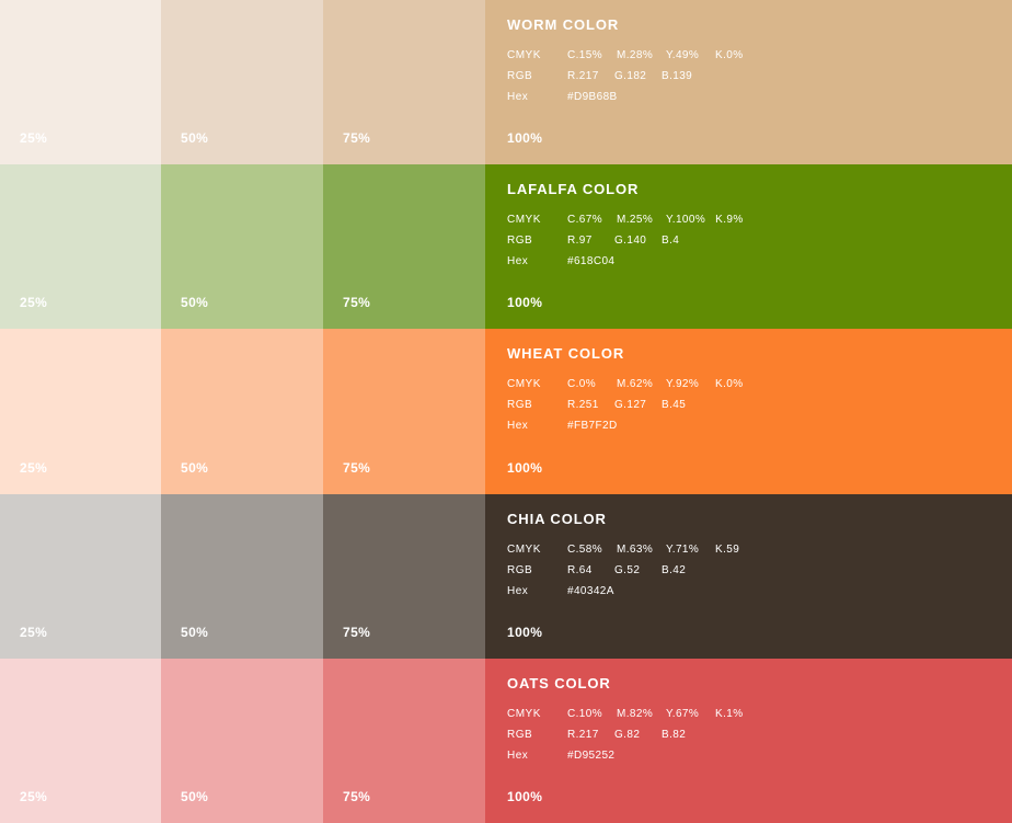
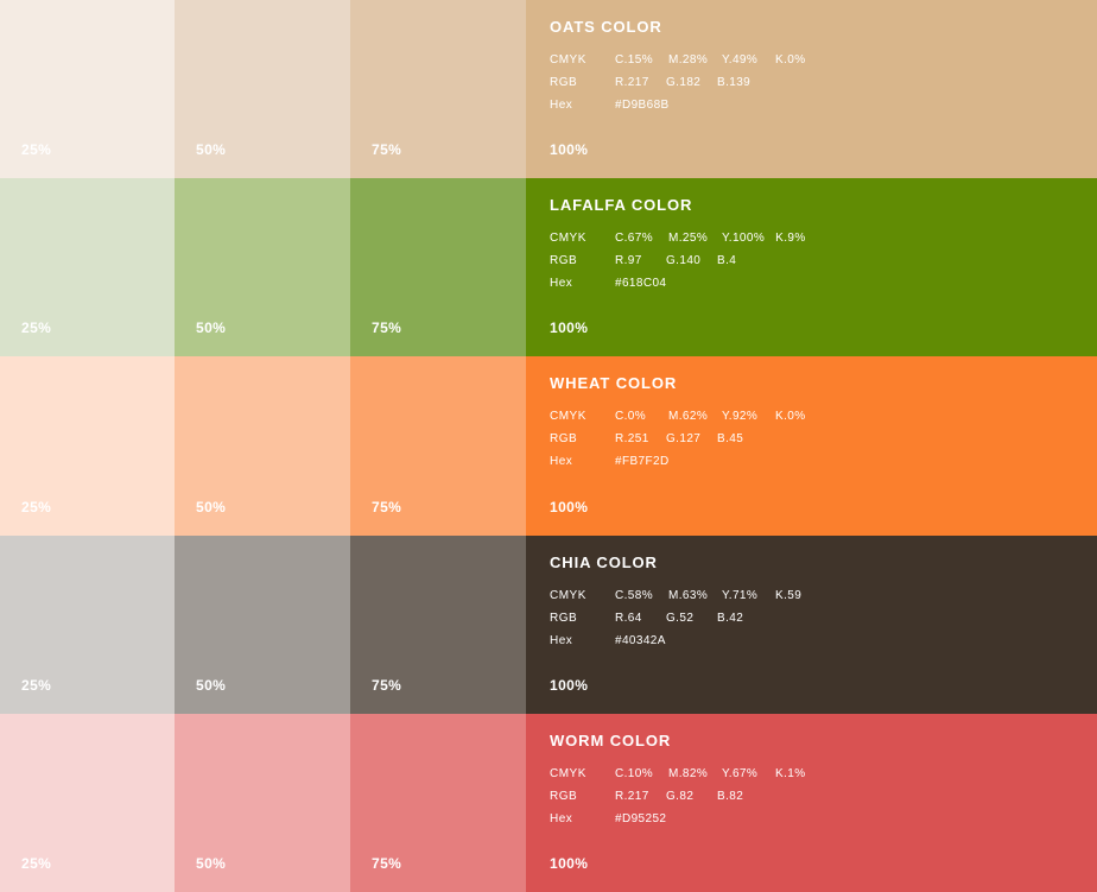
  25%
  50%
  75%
- WORM COLOR
+ OATS COLOR
  CMYK
  C.15%
  M.28%
  Y.49%
  K.0%
  RGB
  R.217
  G.182
  B.139
  Hex
  #D9B68B
  100%
  25%
  50%
  75%
  LAFALFA COLOR
  CMYK
  C.67%
  M.25%
  Y.100%
  K.9%
  RGB
  R.97
  G.140
  B.4
  Hex
  #618C04
  100%
  25%
  50%
  75%
  WHEAT COLOR
  CMYK
  C.0%
  M.62%
  Y.92%
  K.0%
  RGB
  R.251
  G.127
  B.45
  Hex
  #FB7F2D
  100%
  25%
  50%
  75%
  CHIA COLOR
  CMYK
  C.58%
  M.63%
  Y.71%
  K.59
  RGB
  R.64
  G.52
  B.42
  Hex
  #40342A
  100%
  25%
  50%
  75%
- OATS COLOR
+ WORM COLOR
  CMYK
  C.10%
  M.82%
  Y.67%
  K.1%
  RGB
  R.217
  G.82
  B.82
  Hex
  #D95252
  100%
